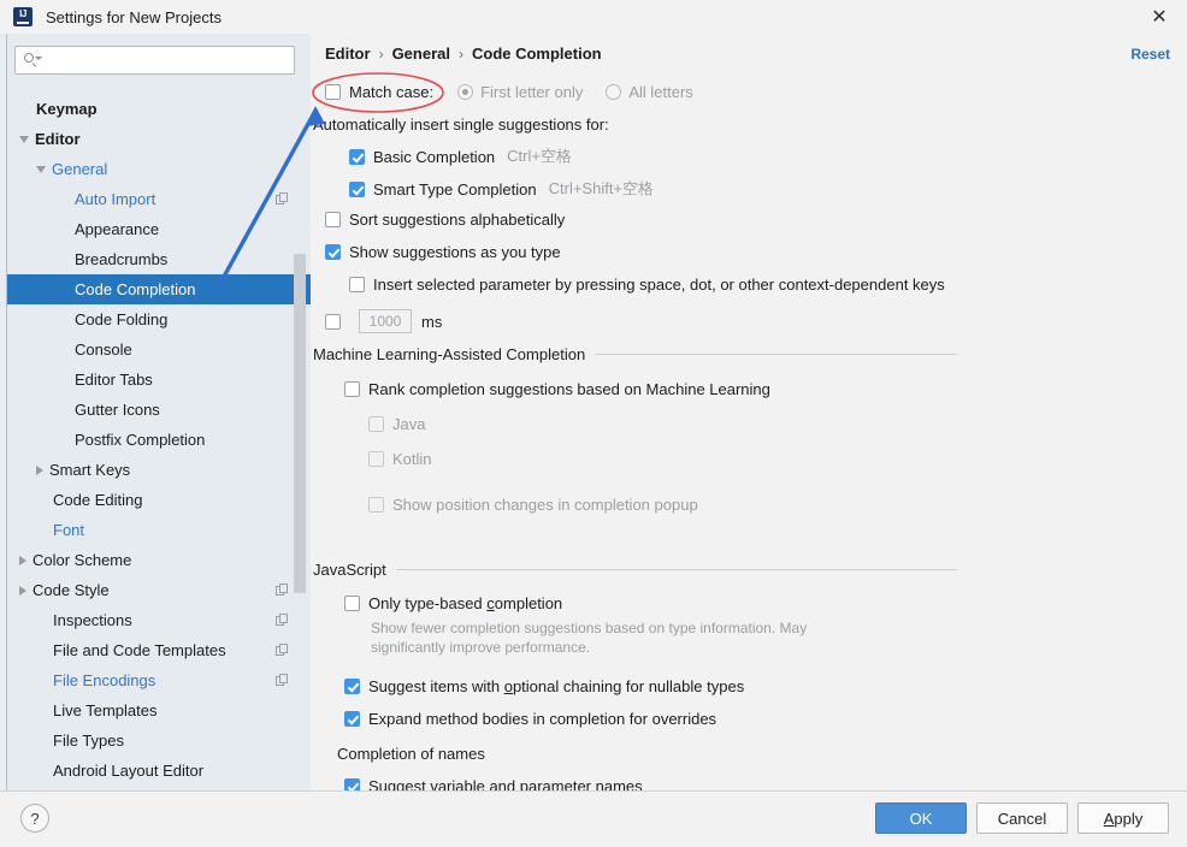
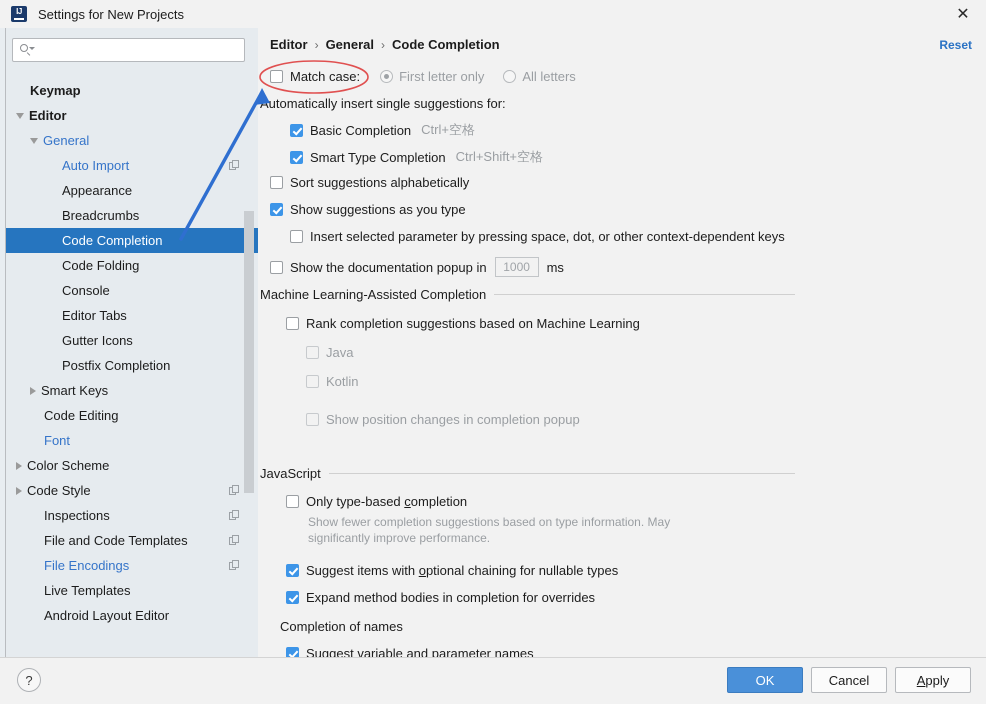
  IJ
  Settings for New Projects
  ✕
  Keymap
  Editor
  General
  Auto Import
  Appearance
  Breadcrumbs
  Code Completion
  Code Folding
  Console
  Editor Tabs
  Gutter Icons
  Postfix Completion
  Smart Keys
  Code Editing
  Font
  Color Scheme
  Code Style
  Inspections
  File and Code Templates
  File Encodings
  Live Templates
- File Types
  Android Layout Editor
  Editor
  ›
  General
  ›
  Code Completion
  Reset
  Match case:
  First letter only
  All letters
  utomatically insert single suggestions for:
  Basic Completion
  Ctrl+空格
  Smart Type Completion
  Ctrl+Shift+空格
  Sort suggestions alphabetically
  Show suggestions as you type
  Insert selected parameter by pressing space, dot, or other context-dependent keys
+ Show the documentation popup in
  1000
  ms
  Machine Learning-Assisted Completion
  Rank completion suggestions based on Machine Learning
  Java
  Kotlin
  Show position changes in completion popup
  JavaScript
  Only type-based completion
  Show fewer completion suggestions based on type information. May significantly improve performance.
  Suggest items with optional chaining for nullable types
  Expand method bodies in completion for overrides
  Completion of names
  Suggest variable and parameter names
  ?
  OK
  Cancel
  A
  pply
